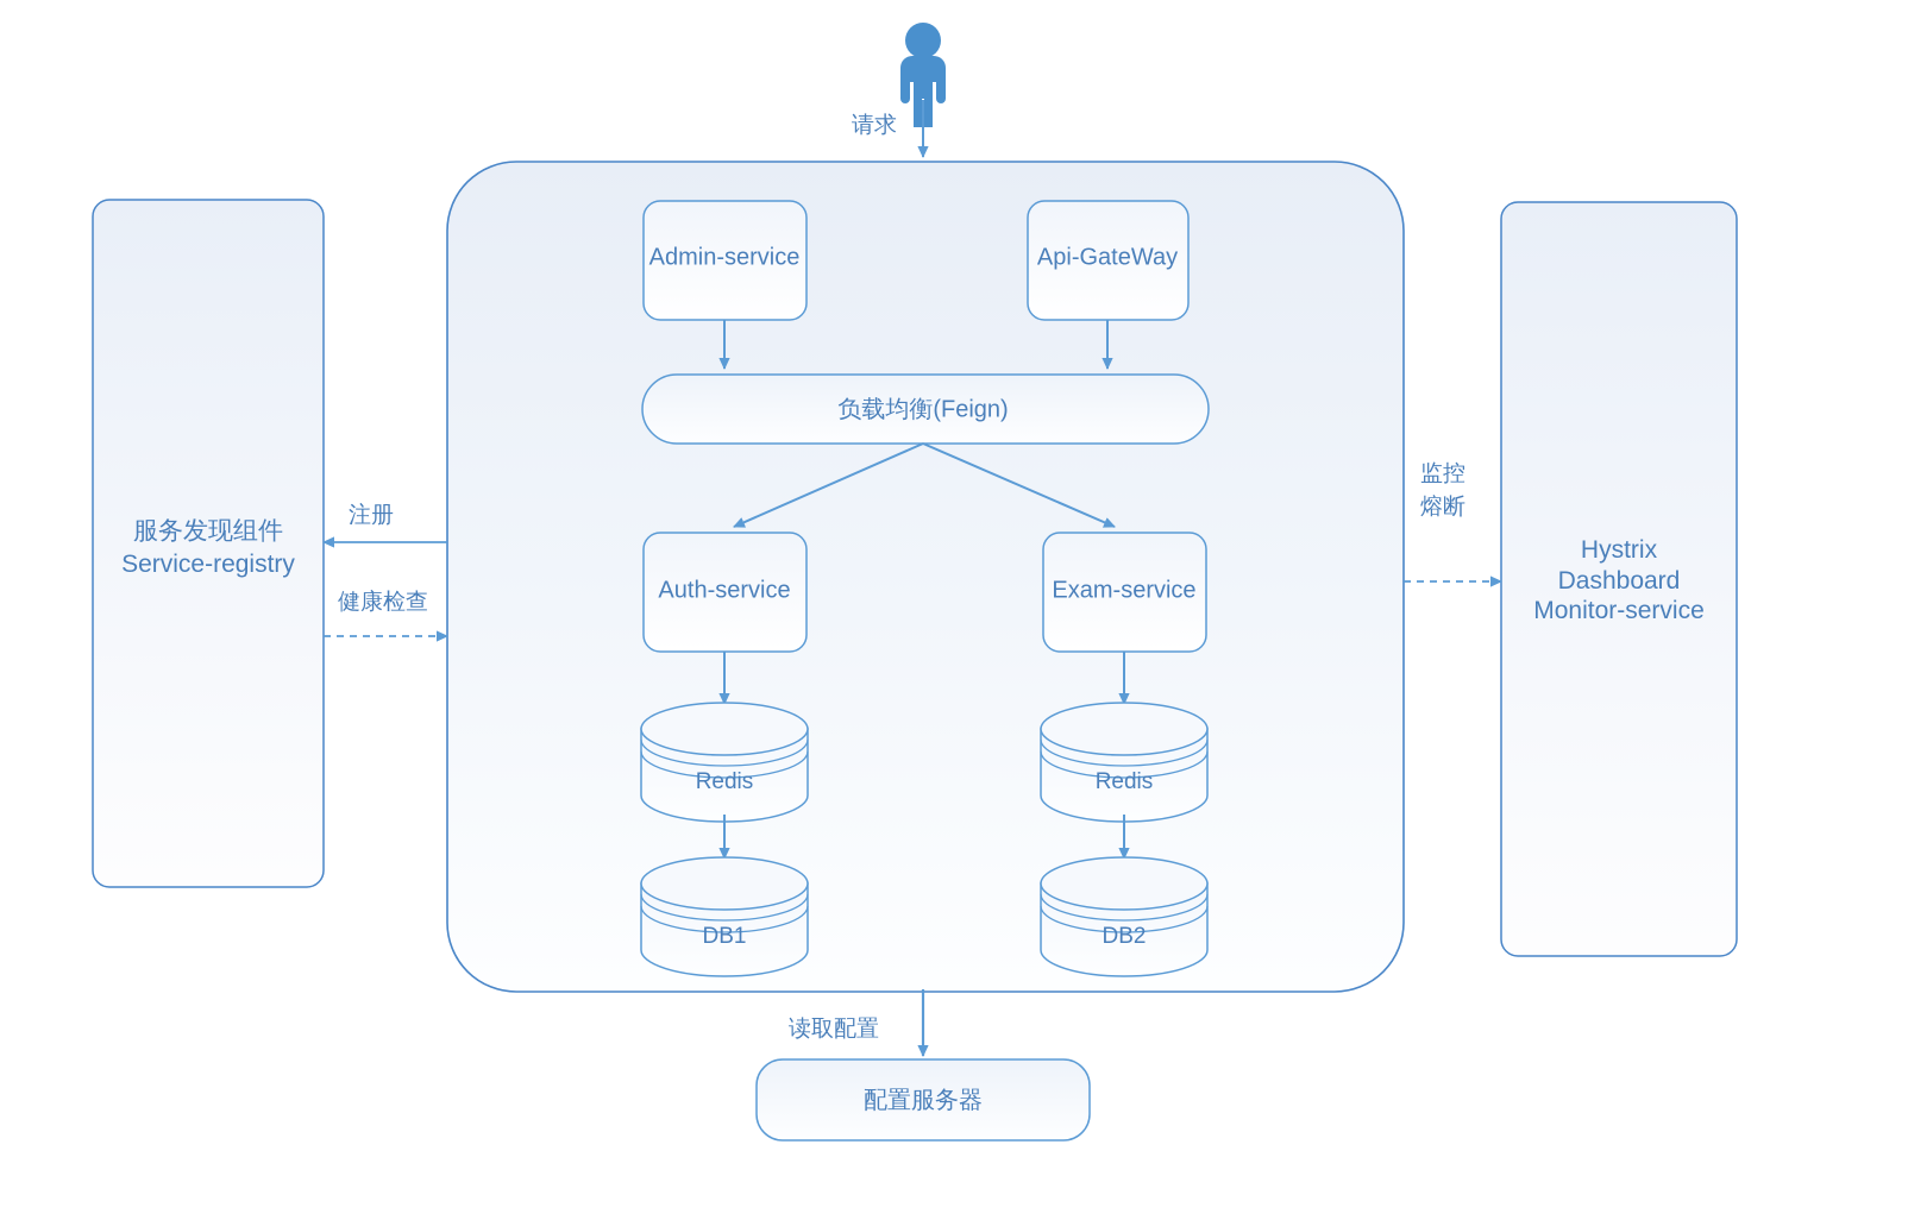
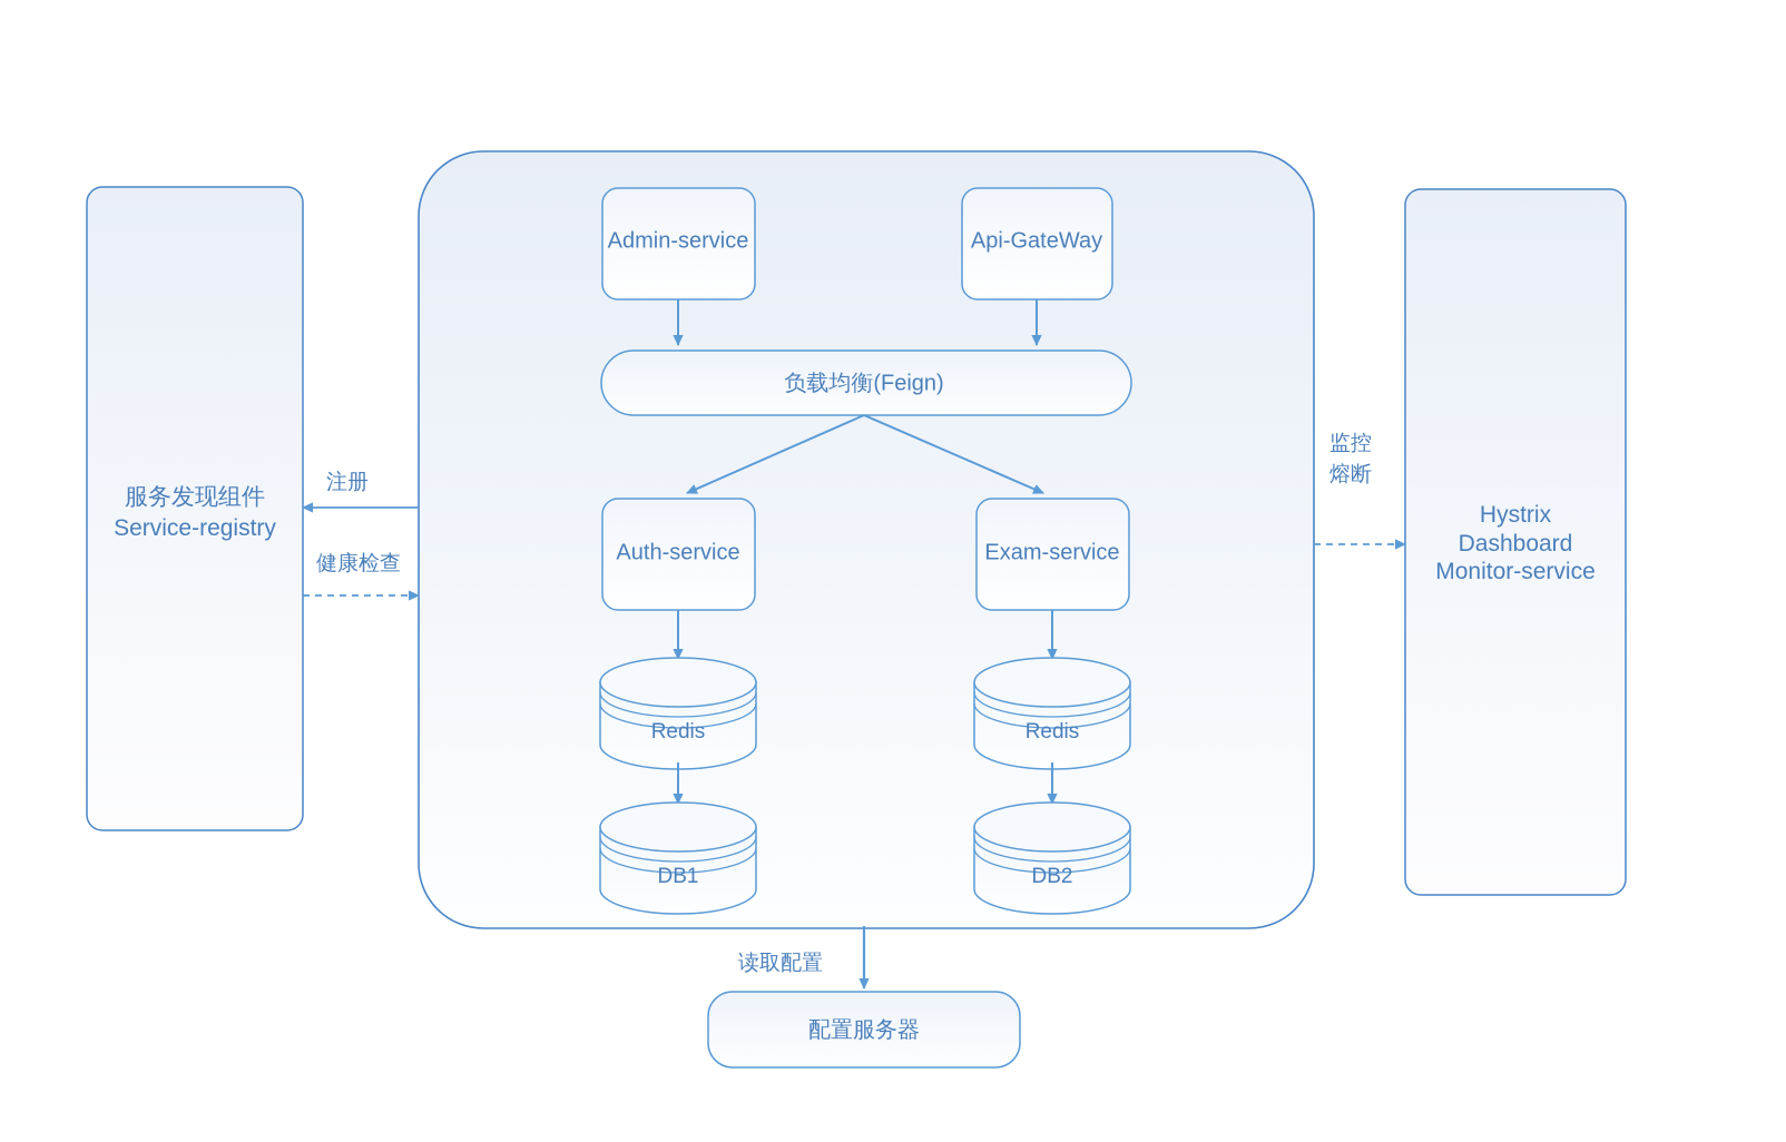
  服务发现组件
  Service-registry
  Hystrix
  Dashboard
  Monitor-service
- 请求
  Admin-service
  Api-GateWay
  负载均衡(Feign)
  Auth-service
  Exam-service
  Redis
  Redis
  DB1
  DB2
  注册
  健康检查
  监控
  熔断
  读取配置
  配置服务器
